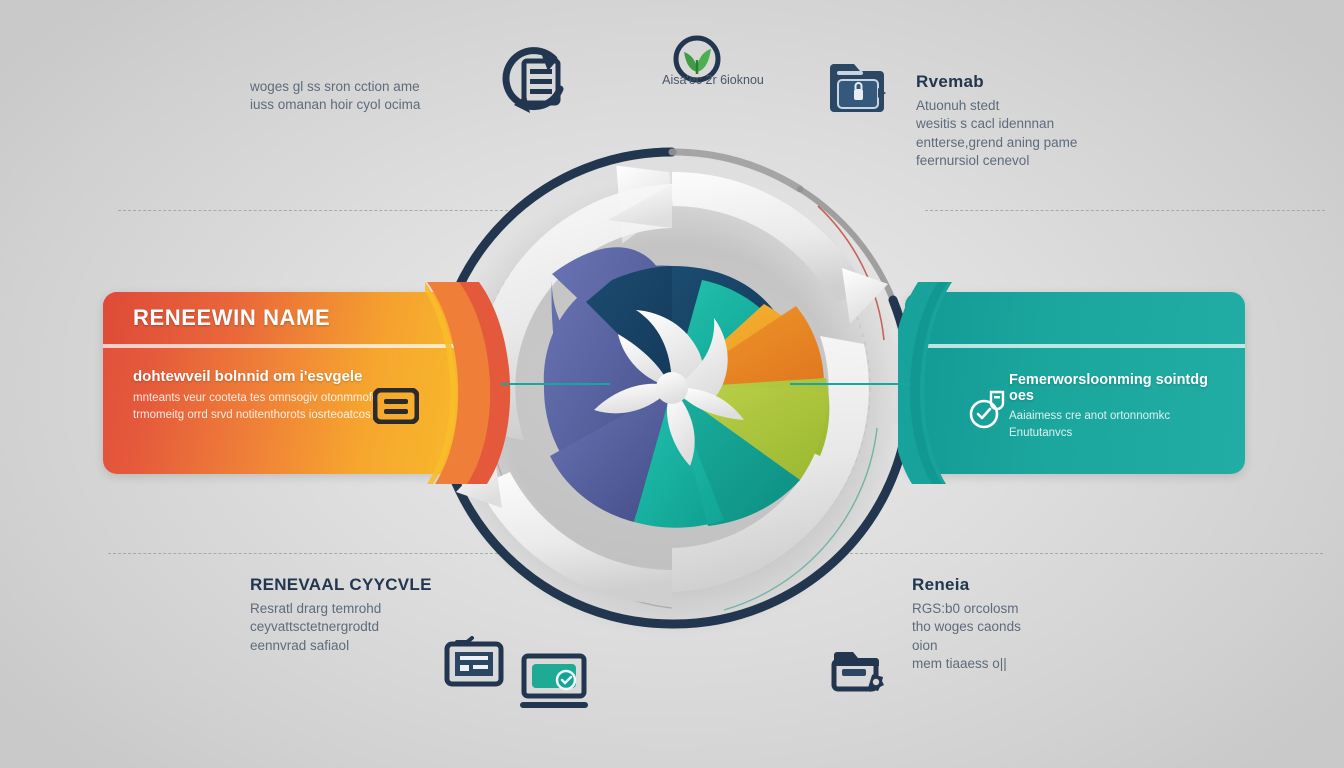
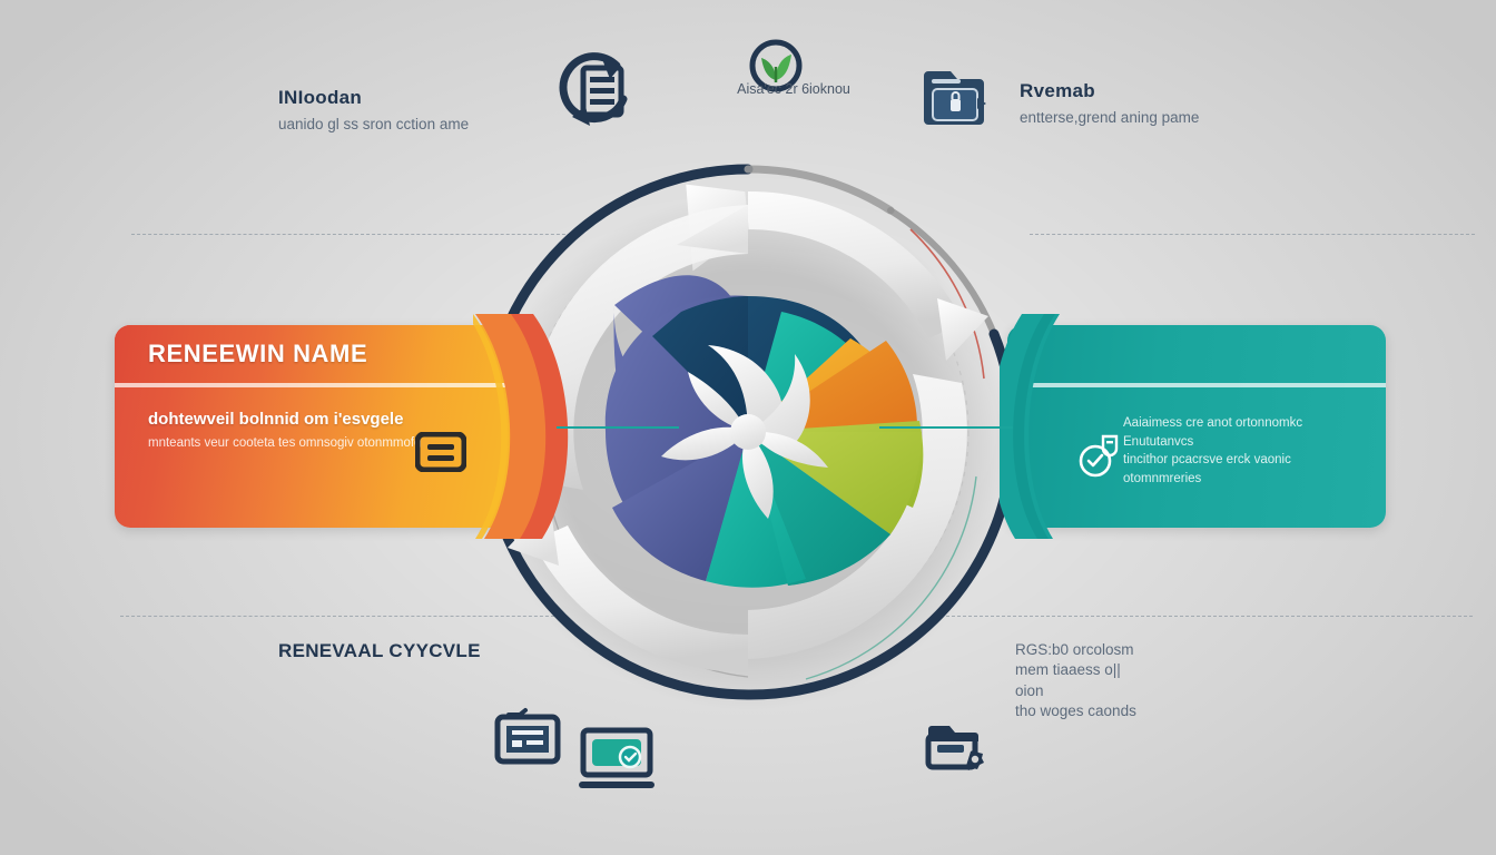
  RENEEWIN NAME
  dohtewveil bolnnid om i'esvgele
  mnteants veur cooteta tes omnsogiv otonmmof
- trmomeitg orrd srvd notitenthorots iosrteoatcos
- Femerworsloonming sointdg oes
  Aaiaimess cre anot ortonnomkc Enututanvcs
+ tincithor pcacrsve erck vaonic otomnmreries
+ INIoodan
- woges gl ss sron cction ame
+ uanido gl ss sron cction ame
- iuss omanan hoir cyol ocima
  Aisa'ec 2r 6ioknou
  Rvemab
- Atuonuh stedt
- wesitis s cacl idennnan
  entterse,grend aning pame
- feernursiol cenevol
  RENEVAAL CYYCVLE
- Resratl drarg temrohd
- ceyvattsctetnergrodtd
- eennvrad safiaol
- Reneia
  RGS:b0 orcolosm
- tho woges caonds
+ mem tiaaess o||
  oion
- mem tiaaess o||
+ tho woges caonds
